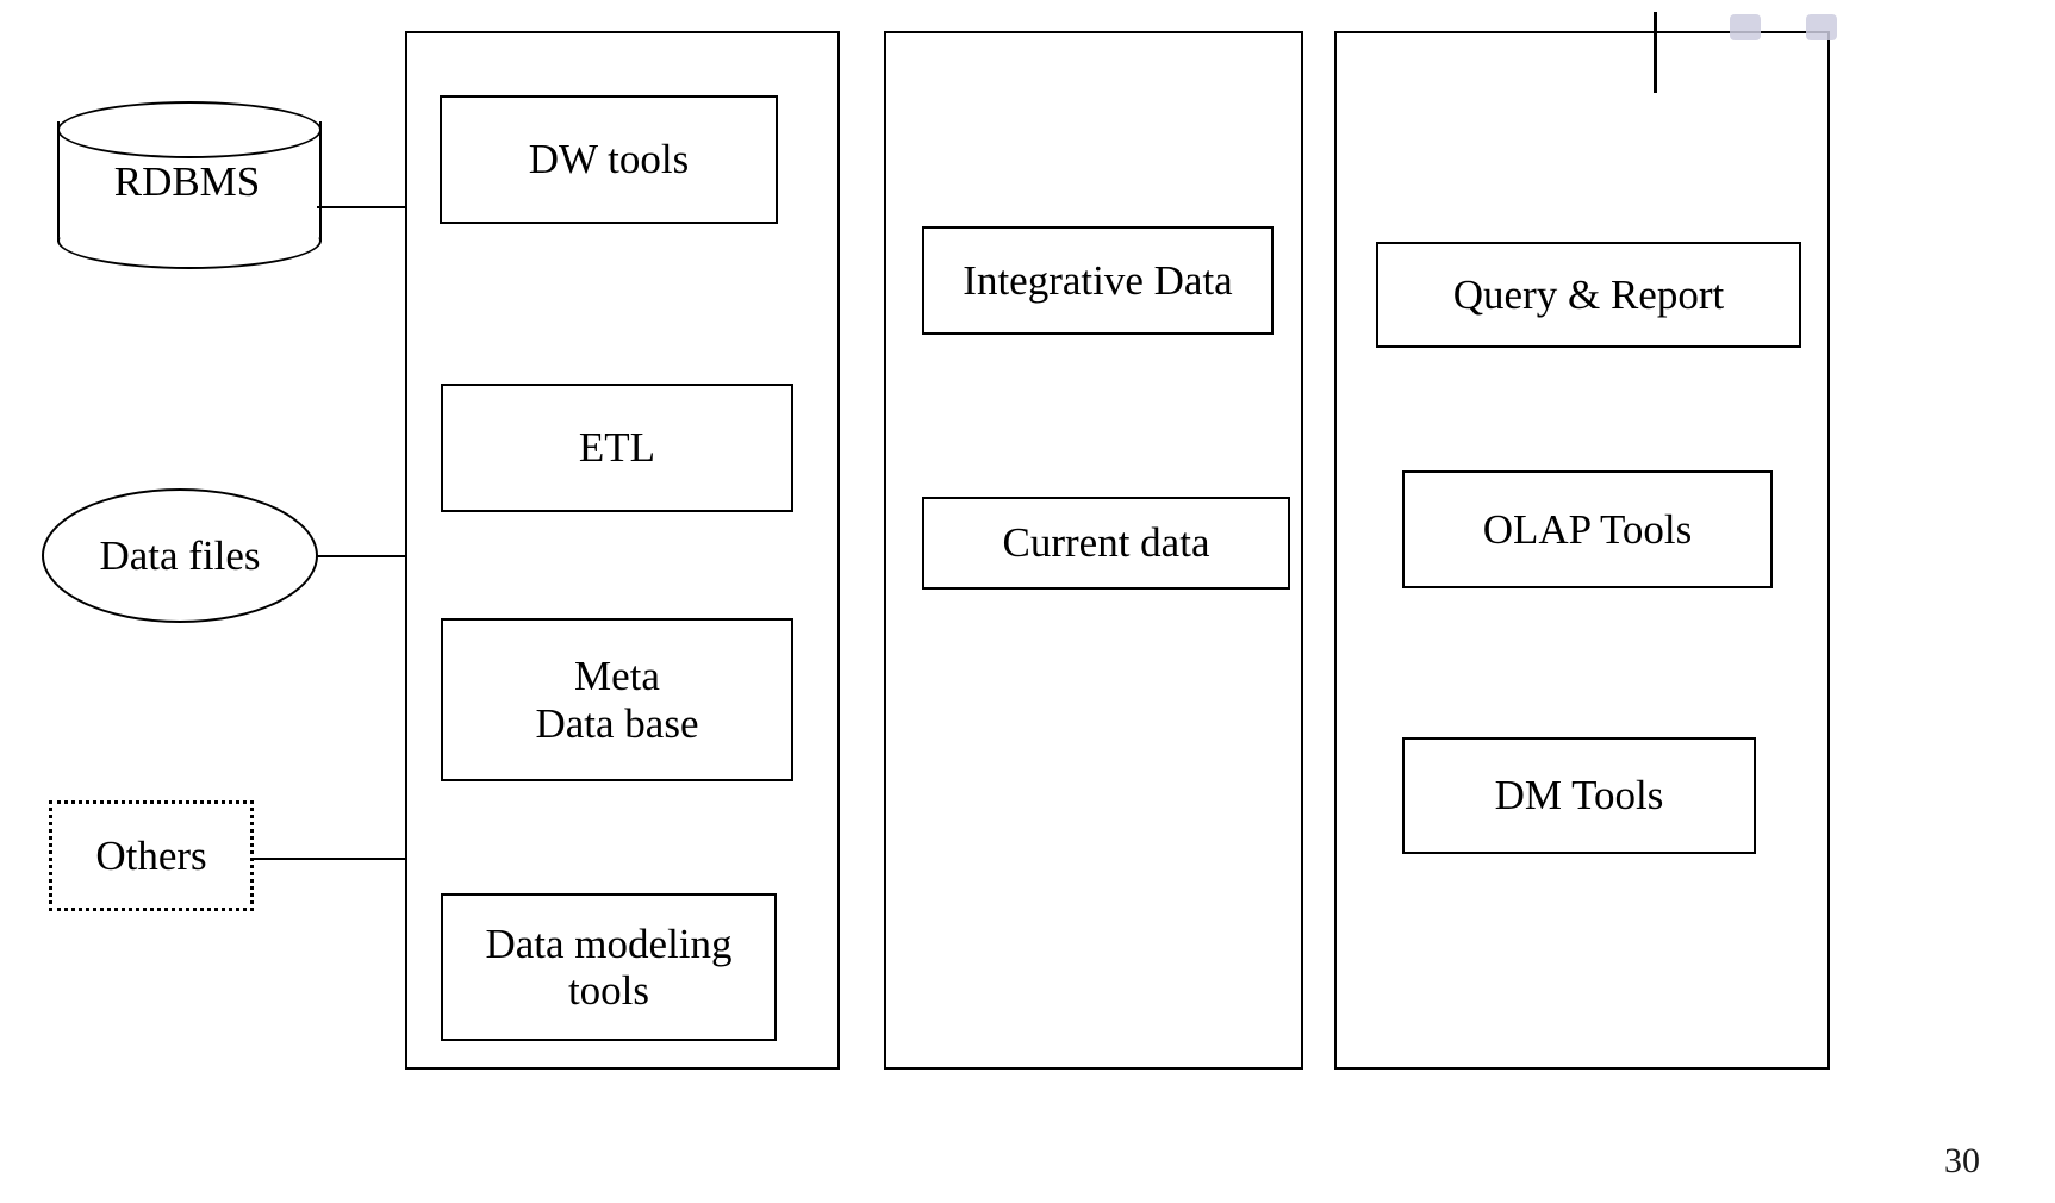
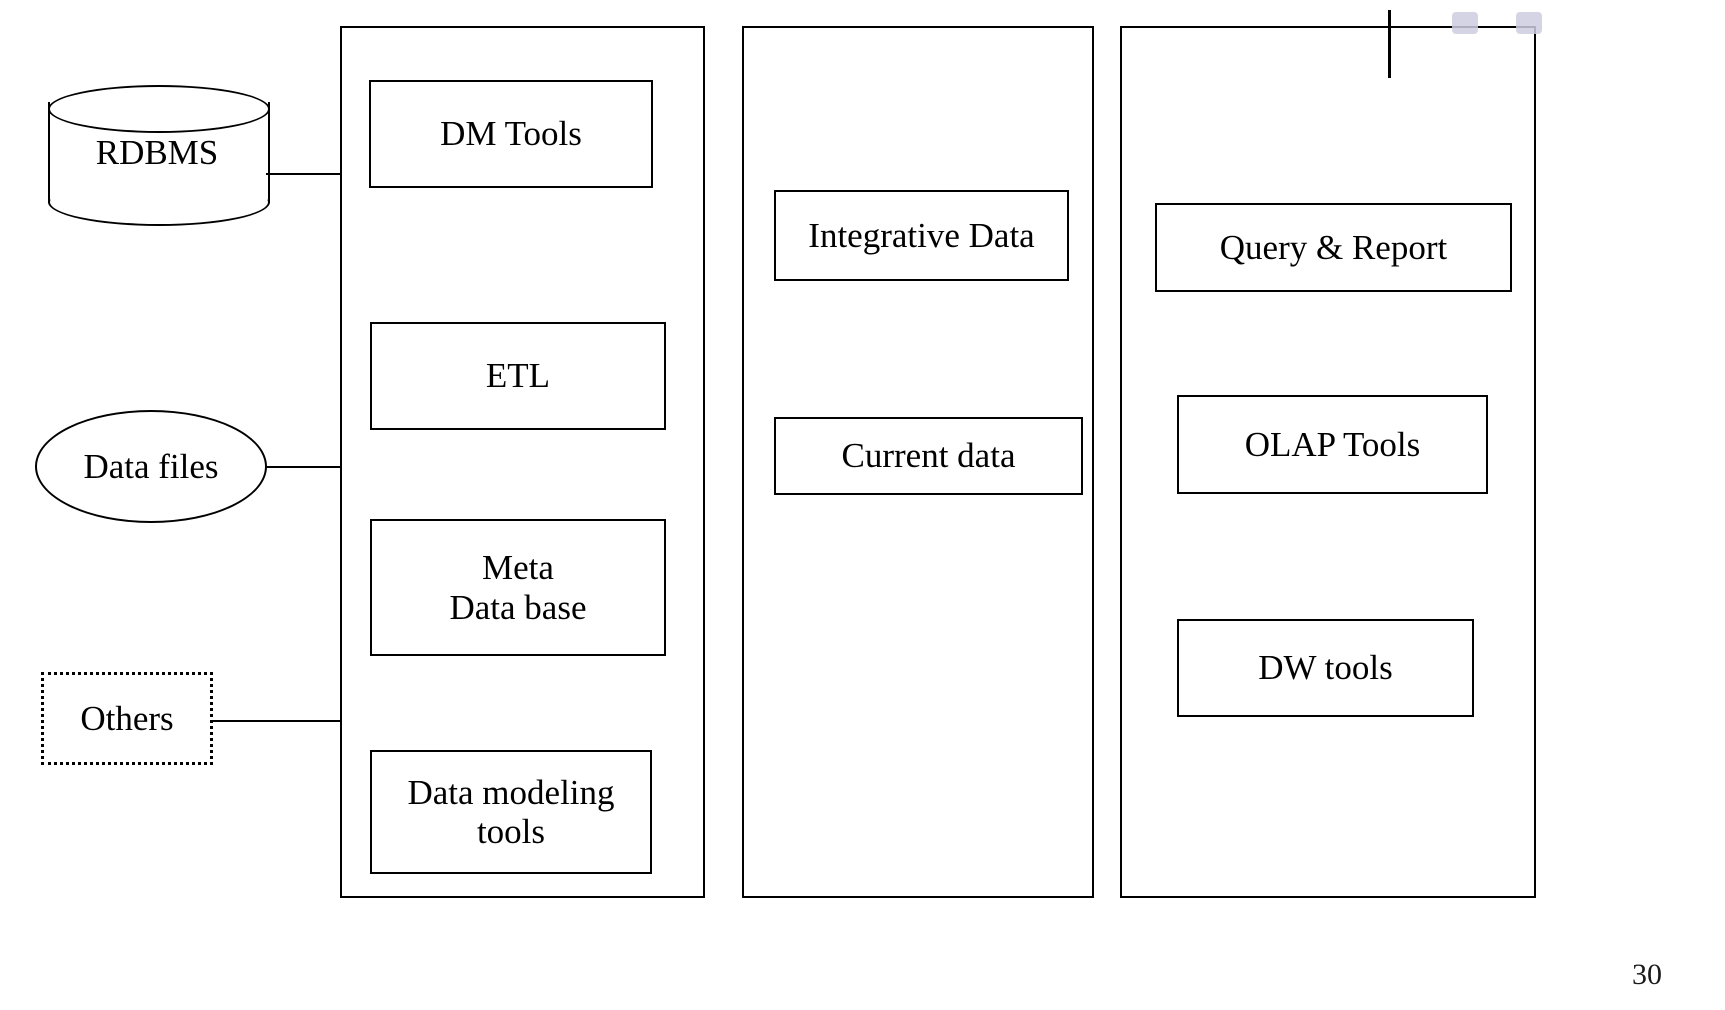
  RDBMS
  Data files
  Others
- DW tools
+ DM Tools
  ETL
  Meta
  Data base
  Data modeling
  tools
  Integrative Data
  Current data
  Query & Report
  OLAP Tools
- DM Tools
+ DW tools
  30
